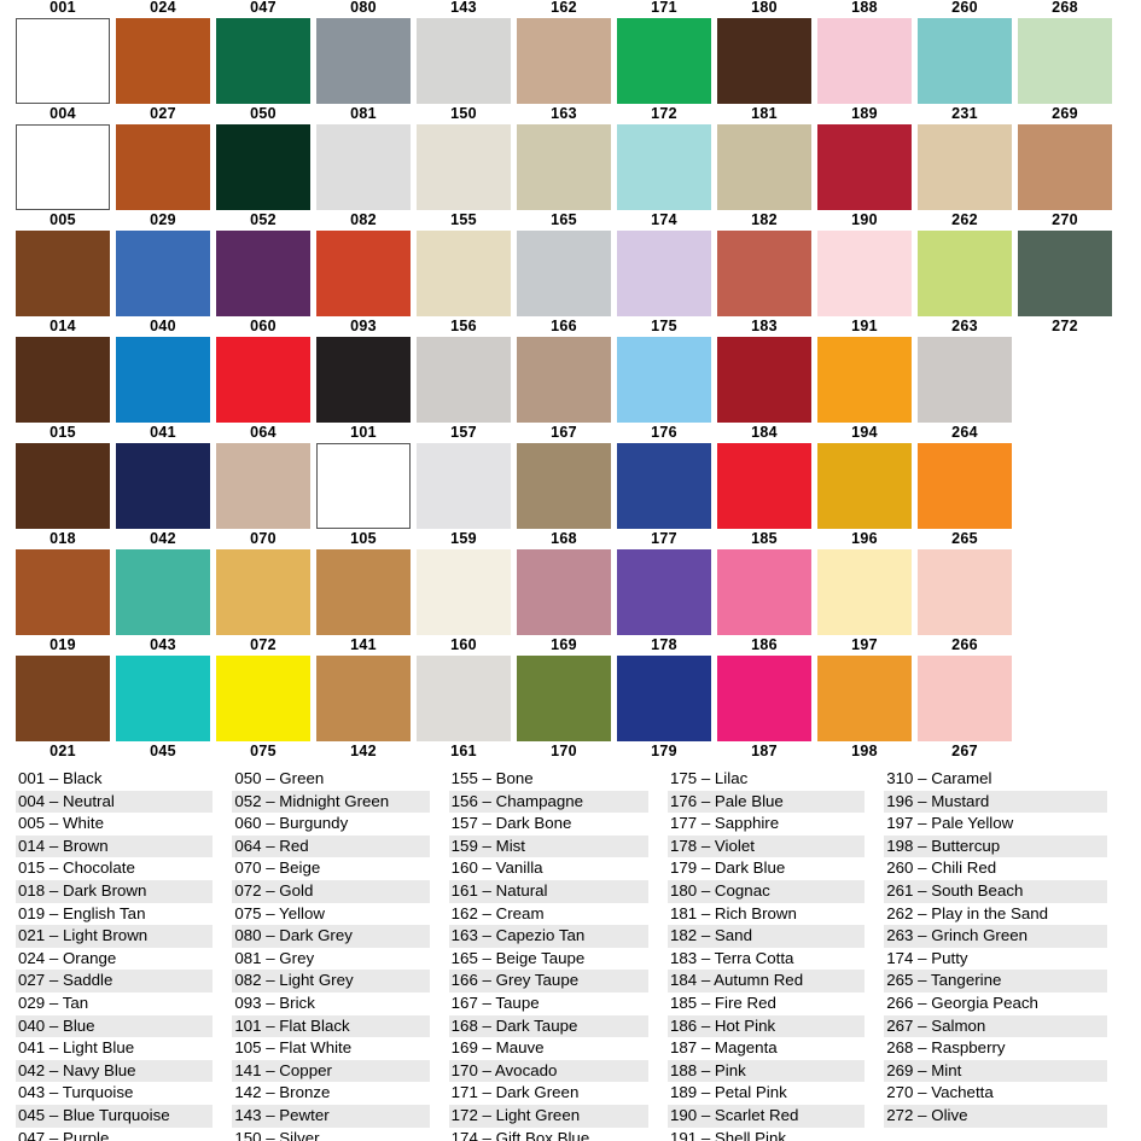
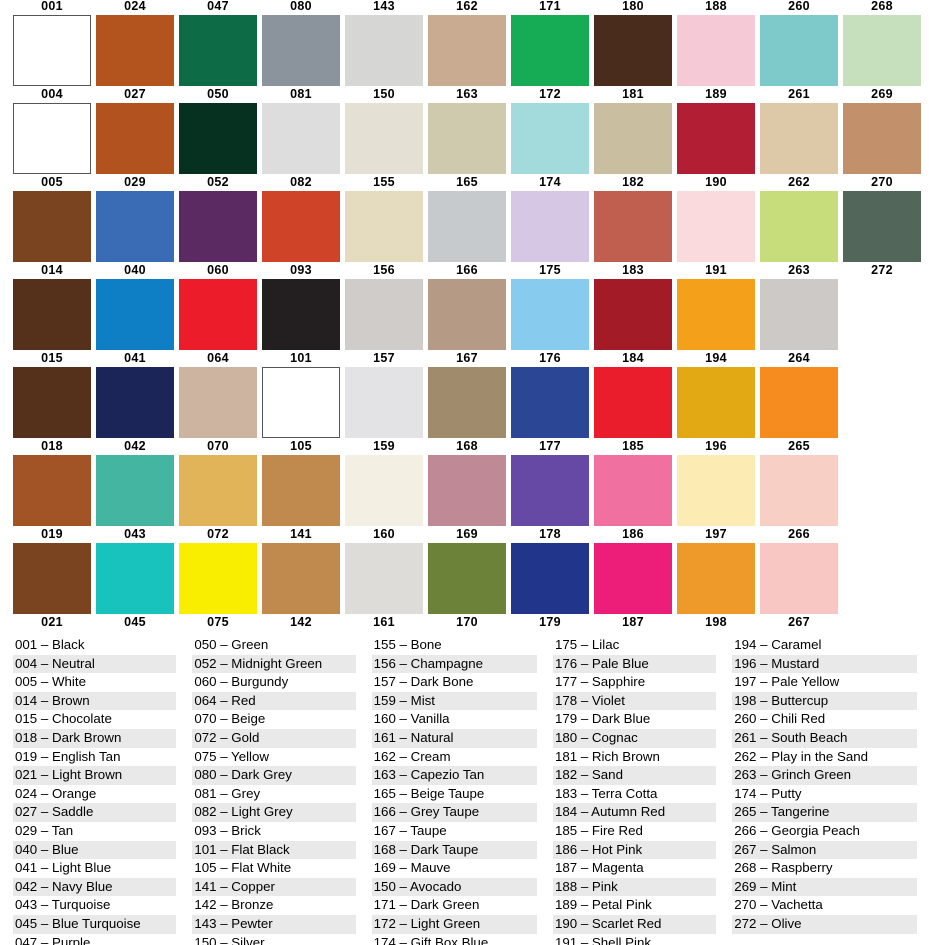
  001
  024
  047
  080
  143
  162
  171
  180
  188
  260
  268
  004
  027
  050
  081
  150
  163
  172
  181
  189
- 231
+ 261
  269
  005
  029
  052
  082
  155
  165
  174
  182
  190
  262
  270
  014
  040
  060
  093
  156
  166
  175
  183
  191
  263
  272
  015
  041
  064
  101
  157
  167
  176
  184
  194
  264
  018
  042
  070
  105
  159
  168
  177
  185
  196
  265
  019
  043
  072
  141
  160
  169
  178
  186
  197
  266
  021
  045
  075
  142
  161
  170
  179
  187
  198
  267
  001 – Black
  004 – Neutral
  005 – White
  014 – Brown
  015 – Chocolate
  018 – Dark Brown
  019 – English Tan
  021 – Light Brown
  024 – Orange
  027 – Saddle
  029 – Tan
  040 – Blue
  041 – Light Blue
  042 – Navy Blue
  043 – Turquoise
  045 – Blue Turquoise
  047 – Purple
  050 – Green
  052 – Midnight Green
  060 – Burgundy
  064 – Red
  070 – Beige
  072 – Gold
  075 – Yellow
  080 – Dark Grey
  081 – Grey
  082 – Light Grey
  093 – Brick
  101 – Flat Black
  105 – Flat White
  141 – Copper
  142 – Bronze
  143 – Pewter
  150 – Silver
  155 – Bone
  156 – Champagne
  157 – Dark Bone
  159 – Mist
  160 – Vanilla
  161 – Natural
  162 – Cream
  163 – Capezio Tan
  165 – Beige Taupe
  166 – Grey Taupe
  167 – Taupe
  168 – Dark Taupe
  169 – Mauve
- 170 – Avocado
+ 150 – Avocado
  171 – Dark Green
  172 – Light Green
  174 – Gift Box Blue
  175 – Lilac
  176 – Pale Blue
  177 – Sapphire
  178 – Violet
  179 – Dark Blue
  180 – Cognac
  181 – Rich Brown
  182 – Sand
  183 – Terra Cotta
  184 – Autumn Red
  185 – Fire Red
  186 – Hot Pink
  187 – Magenta
  188 – Pink
  189 – Petal Pink
  190 – Scarlet Red
  191 – Shell Pink
- 310 – Caramel
+ 194 – Caramel
  196 – Mustard
  197 – Pale Yellow
  198 – Buttercup
  260 – Chili Red
  261 – South Beach
  262 – Play in the Sand
  263 – Grinch Green
  174 – Putty
  265 – Tangerine
  266 – Georgia Peach
  267 – Salmon
  268 – Raspberry
  269 – Mint
  270 – Vachetta
  272 – Olive
